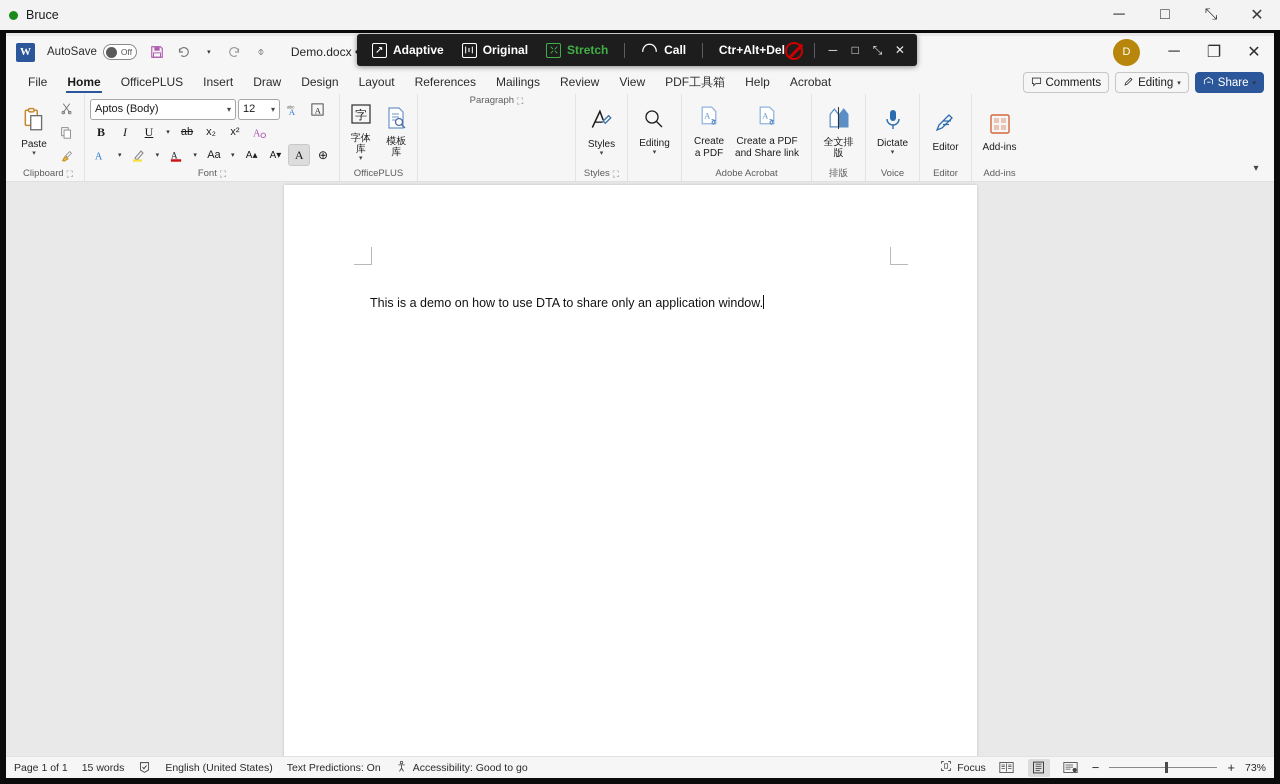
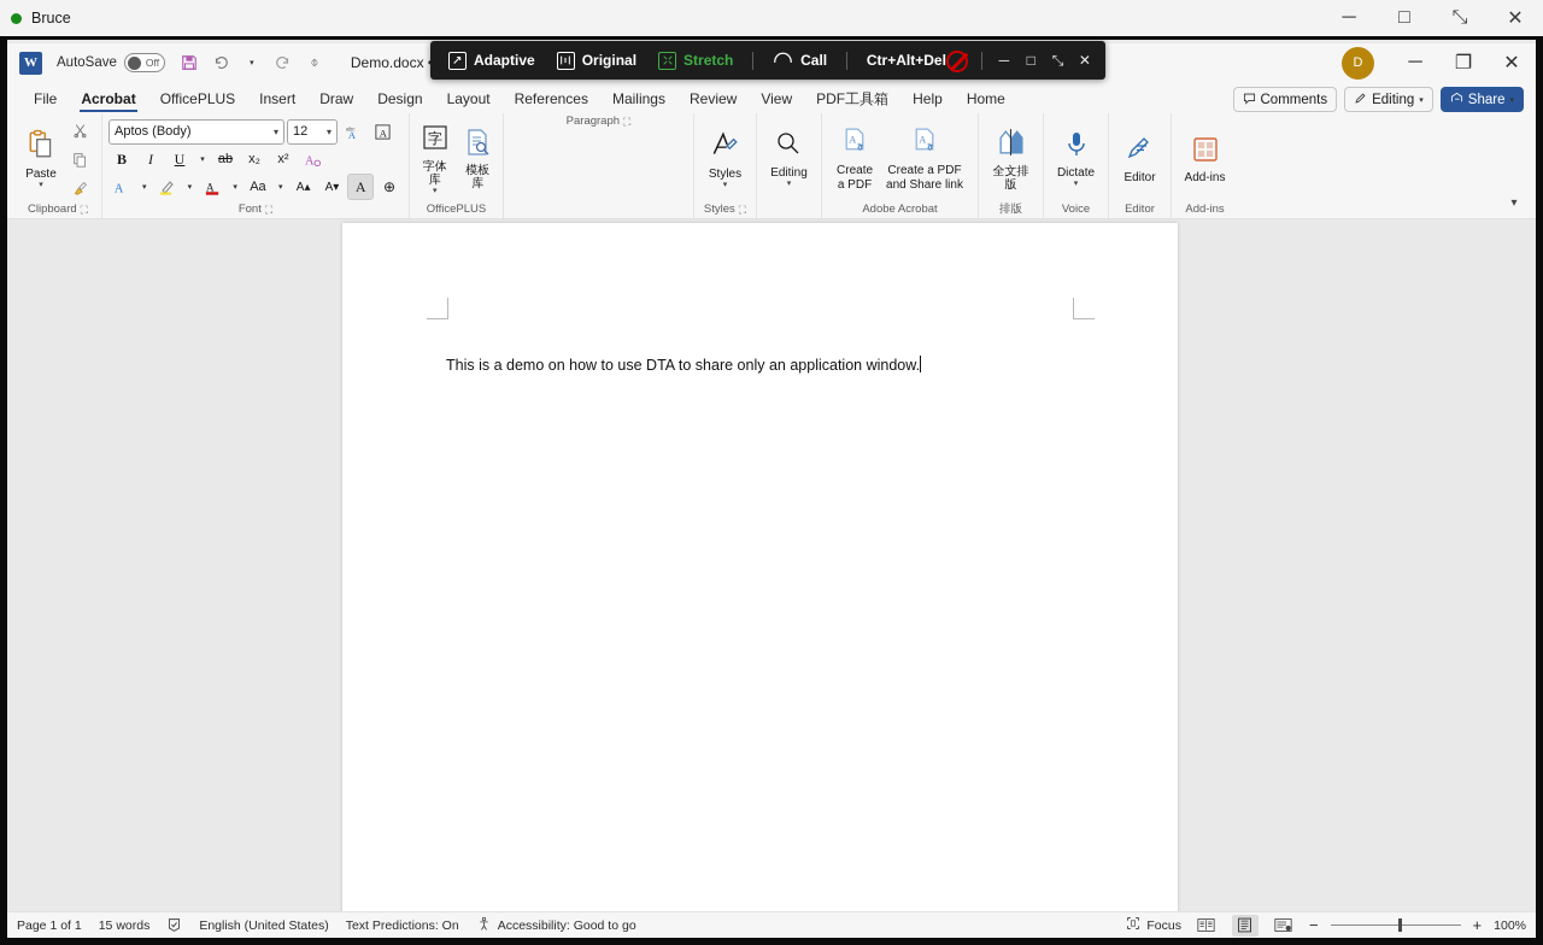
  Bruce
  ─
  □
  ⤡
  ✕
  W
  AutoSave
  Off
  ⌽
  D
  ─
  ❐
  ✕
  File
- Home
+ Acrobat
  OfficePLUS
  Insert
  Draw
  Design
  Layout
  References
  Mailings
  Review
  View
  PDF工具箱
  Help
- Acrobat
+ Home
  Comments
  Editing
  Share
  Paste
  Clipboard
  ⛶
  Aptos (Body)
  ▾
  12
  ▾
  A
  A
  B
  I
  U
  ab
  x₂
  x²
  A
  A
  A
  Aa
  A▴
  A▾
  A
  ⊕
  Font
  ⛶
  字
  字体库
  模板库
  OfficePLUS
  Paragraph
  ⛶
  Styles
  Styles
  ⛶
  Editing
  A
  Create
  a PDF
  A
  Create a PDF
  and Share link
  Adobe Acrobat
  全文排版
  排版
  Dictate
  Voice
  Editor
  Editor
  Add-ins
  Add-ins
  ▾
  This is a demo on how to use DTA to share only an application window.
  Page 1 of 1
  15 words
  English (United States)
  Text Predictions: On
  Accessibility: Good to go
  Focus
  −
  +
- 73%
+ 100%
  Adaptive
  Original
  Stretch
  Call
  Ctr+Alt+Del
  ─
  □
  ⤡
  ✕
